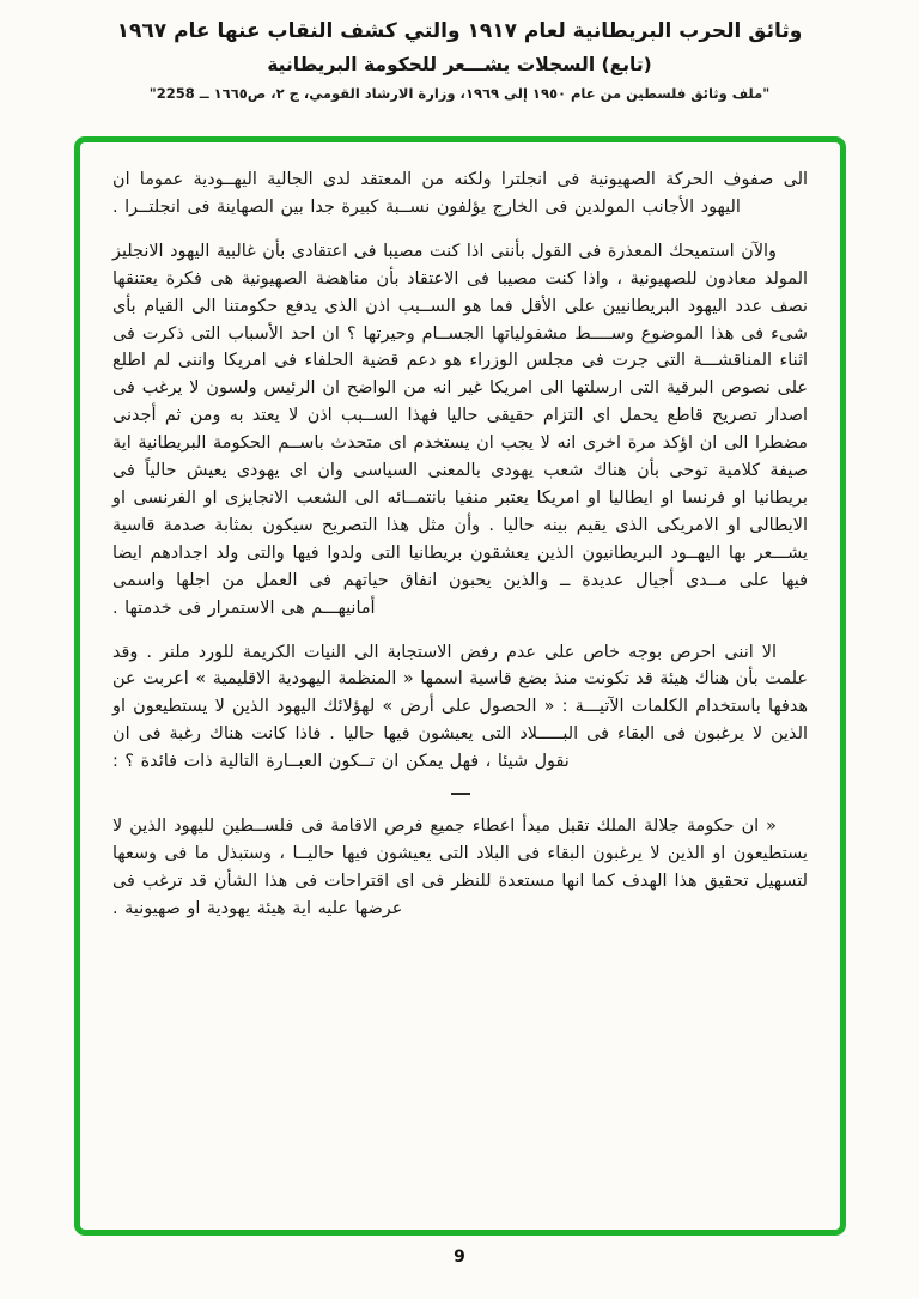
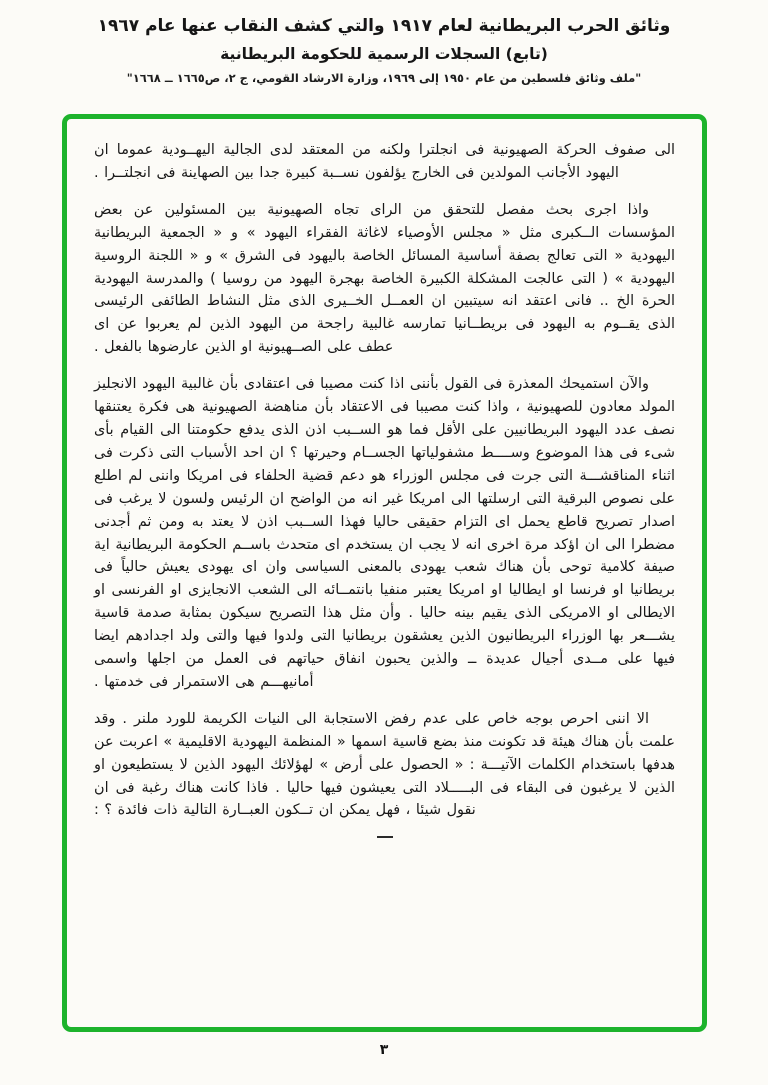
  وثائق الحرب البريطانية لعام ١٩١٧ والتي كشف النقاب عنها عام ١٩٦٧
- (تابع) السجلات يشـــعر للحكومة البريطانية
+ (تابع) السجلات الرسمية للحكومة البريطانية
- "ملف وثائق فلسطين من عام ١٩٥٠ إلى ١٩٦٩، وزارة الارشاد القومي، ج ٢، ص١٦٦٥ ــ 2258"
+ "ملف وثائق فلسطين من عام ١٩٥٠ إلى ١٩٦٩، وزارة الارشاد القومي، ج ٢، ص١٦٦٥ ــ ١٦٦٨"
  الى صفوف الحركة الصهيونية فى انجلترا ولكنه من المعتقد لدى الجالية اليهــودية عموما ان اليهود الأجانب المولدين فى الخارج يؤلفون نســبة كبيرة جدا بين الصهاينة فى انجلتــرا .
+ واذا اجرى بحث مفصل للتحقق من الراى تجاه الصهيونية بين المسئولين عن بعض المؤسسات الــكبرى مثل « مجلس الأوصياء لاغاثة الفقراء اليهود » و « الجمعية البريطانية اليهودية « التى تعالج بصفة أساسية المسائل الخاصة باليهود فى الشرق » و « اللجنة الروسية اليهودية » ( التى عالجت المشكلة الكبيرة الخاصة بهجرة اليهود من روسيا ) والمدرسة اليهودية الحرة الخ .. فانى اعتقد انه سيتبين ان العمــل الخــيرى الذى مثل النشاط الطائفى الرئيسى الذى يقــوم به اليهود فى بريطــانيا تمارسه غالبية راجحة من اليهود الذين لم يعربوا عن اى عطف على الصــهيونية او الذين عارضوها بالفعل .
- والآن استميحك المعذرة فى القول بأننى اذا كنت مصيبا فى اعتقادى بأن غالبية اليهود الانجليز المولد معادون للصهيونية ، واذا كنت مصيبا فى الاعتقاد بأن مناهضة الصهيونية هى فكرة يعتنقها نصف عدد اليهود البريطانيين على الأقل فما هو الســبب اذن الذى يدفع حكومتنا الى القيام بأى شىء فى هذا الموضوع وســــط مشفولياتها الجســام وحيرتها ؟ ان احد الأسباب التى ذكرت فى اثناء المناقشـــة التى جرت فى مجلس الوزراء هو دعم قضية الحلفاء فى امريكا واننى لم اطلع على نصوص البرقية التى ارسلتها الى امريكا غير انه من الواضح ان الرئيس ولسون لا يرغب فى اصدار تصريح قاطع يحمل اى التزام حقيقى حاليا فهذا الســبب اذن لا يعتد به ومن ثم أجدنى مضطرا الى ان اؤكد مرة اخرى انه لا يجب ان يستخدم اى متحدث باســم الحكومة البريطانية اية صيفة كلامية توحى بأن هناك شعب يهودى بالمعنى السياسى وان اى يهودى يعيش حالياً فى بريطانيا او فرنسا او ايطاليا او امريكا يعتبر منفيا بانتمــائه الى الشعب الانجايزى او الفرنسى او الايطالى او الامريكى الذى يقيم بينه حاليا . وأن مثل هذا التصريح سيكون بمثابة صدمة قاسية يشـــعر بها اليهــود البريطانيون الذين يعشقون بريطانيا التى ولدوا فيها والتى ولد اجدادهم ايضا فيها على مــدى أجيال عديدة ــ والذين يحبون انفاق حياتهم فى العمل من اجلها واسمى أمانيهـــم هى الاستمرار فى خدمتها .
+ والآن استميحك المعذرة فى القول بأننى اذا كنت مصيبا فى اعتقادى بأن غالبية اليهود الانجليز المولد معادون للصهيونية ، واذا كنت مصيبا فى الاعتقاد بأن مناهضة الصهيونية هى فكرة يعتنقها نصف عدد اليهود البريطانيين على الأقل فما هو الســبب اذن الذى يدفع حكومتنا الى القيام بأى شىء فى هذا الموضوع وســــط مشفولياتها الجســام وحيرتها ؟ ان احد الأسباب التى ذكرت فى اثناء المناقشـــة التى جرت فى مجلس الوزراء هو دعم قضية الحلفاء فى امريكا واننى لم اطلع على نصوص البرقية التى ارسلتها الى امريكا غير انه من الواضح ان الرئيس ولسون لا يرغب فى اصدار تصريح قاطع يحمل اى التزام حقيقى حاليا فهذا الســبب اذن لا يعتد به ومن ثم أجدنى مضطرا الى ان اؤكد مرة اخرى انه لا يجب ان يستخدم اى متحدث باســم الحكومة البريطانية اية صيفة كلامية توحى بأن هناك شعب يهودى بالمعنى السياسى وان اى يهودى يعيش حالياً فى بريطانيا او فرنسا او ايطاليا او امريكا يعتبر منفيا بانتمــائه الى الشعب الانجايزى او الفرنسى او الايطالى او الامريكى الذى يقيم بينه حاليا . وأن مثل هذا التصريح سيكون بمثابة صدمة قاسية يشـــعر بها الوزراء البريطانيون الذين يعشقون بريطانيا التى ولدوا فيها والتى ولد اجدادهم ايضا فيها على مــدى أجيال عديدة ــ والذين يحبون انفاق حياتهم فى العمل من اجلها واسمى أمانيهـــم هى الاستمرار فى خدمتها .
  الا اننى احرص بوجه خاص على عدم رفض الاستجابة الى النيات الكريمة للورد ملنر . وقد علمت بأن هناك هيئة قد تكونت منذ بضع قاسية اسمها « المنظمة اليهودية الاقليمية » اعربت عن هدفها باستخدام الكلمات الآتيـــة : « الحصول على أرض » لهؤلائك اليهود الذين لا يستطيعون او الذين لا يرغبون فى البقاء فى البـــــلاد التى يعيشون فيها حاليا . فاذا كانت هناك رغبة فى ان نقول شيئا ، فهل يمكن ان تــكون العبــارة التالية ذات فائدة ؟ :
- « ان حكومة جلالة الملك تقبل مبدأ اعطاء جميع فرص الاقامة فى فلســطين لليهود الذين لا يستطيعون او الذين لا يرغبون البقاء فى البلاد التى يعيشون فيها حاليــا ، وستبذل ما فى وسعها لتسهيل تحقيق هذا الهدف كما انها مستعدة للنظر فى اى اقتراحات فى هذا الشأن قد ترغب فى عرضها عليه اية هيئة يهودية او صهيونية .
- 9
+ ٣
